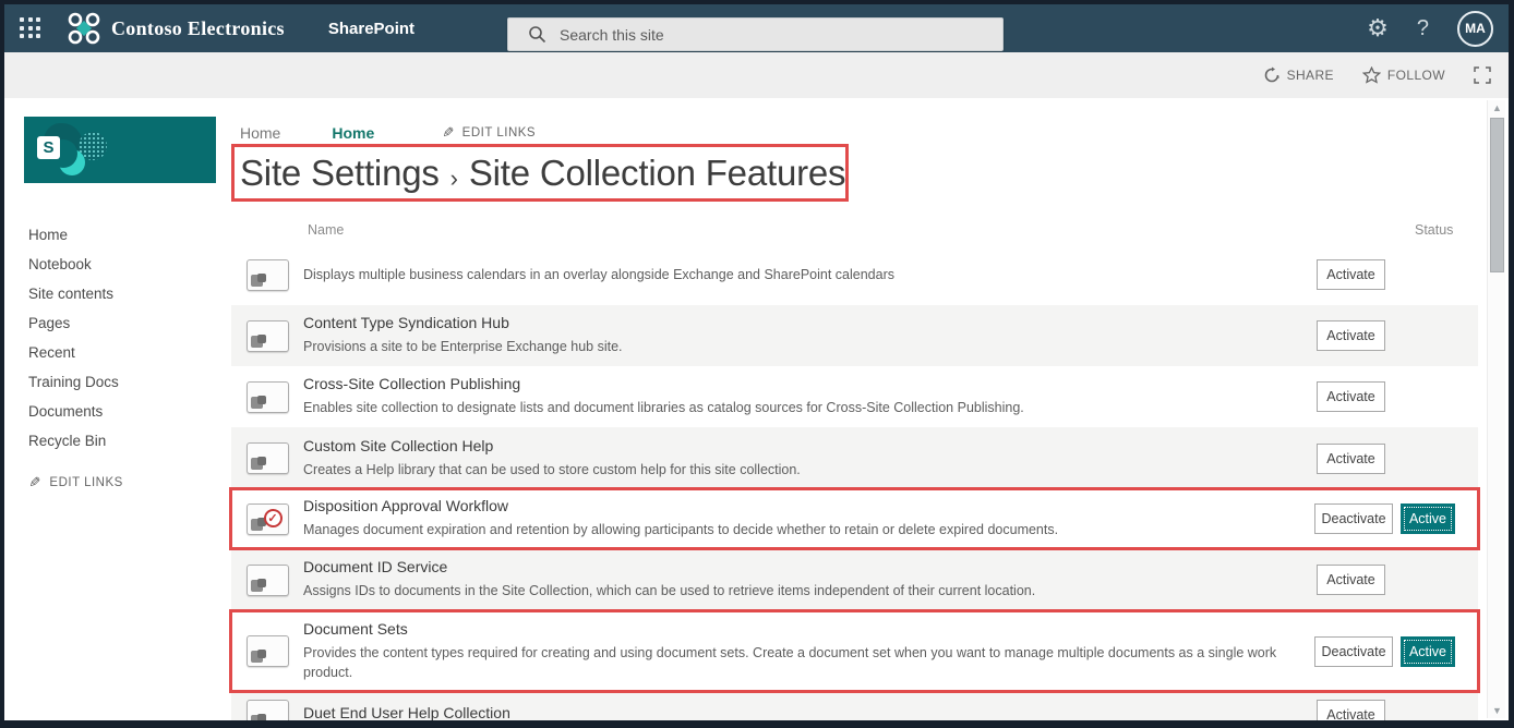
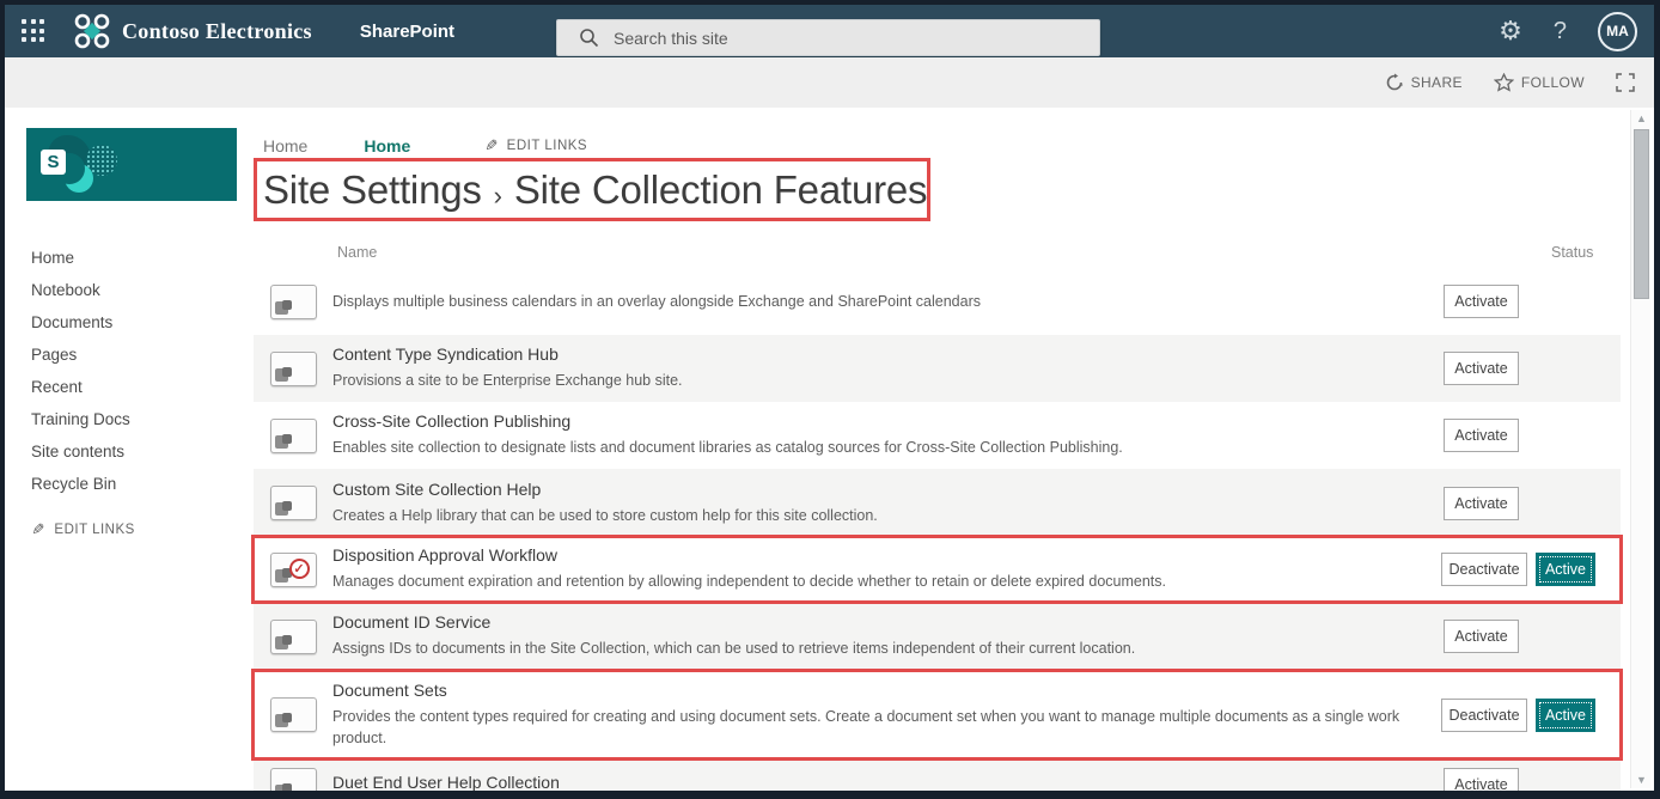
  Contoso Electronics
  SharePoint
  Search this site
  ⚙
  ?
  MA
  SHARE
  FOLLOW
  S
  Home
  Notebook
- Site contents
+ Documents
  Pages
  Recent
  Training Docs
- Documents
+ Site contents
  Recycle Bin
  EDIT LINKS
  Home
  Home
  EDIT LINKS
  Site Settings › Site Collection Features
  Name
  Status
  Displays multiple business calendars in an overlay alongside Exchange and SharePoint calendars
  Activate
  Content Type Syndication Hub
  Provisions a site to be Enterprise Exchange hub site.
  Activate
  Cross-Site Collection Publishing
  Enables site collection to designate lists and document libraries as catalog sources for Cross-Site Collection Publishing.
  Activate
  Custom Site Collection Help
  Creates a Help library that can be used to store custom help for this site collection.
  Activate
  ✓
  Disposition Approval Workflow
- Manages document expiration and retention by allowing participants to decide whether to retain or delete expired documents.
+ Manages document expiration and retention by allowing independent to decide whether to retain or delete expired documents.
  Deactivate
  Active
  Document ID Service
  Assigns IDs to documents in the Site Collection, which can be used to retrieve items independent of their current location.
  Activate
  Document Sets
  Provides the content types required for creating and using document sets. Create a document set when you want to manage multiple documents as a single work product.
  Deactivate
  Active
  Duet End User Help Collection
  Activate
  ▲
  ▼
